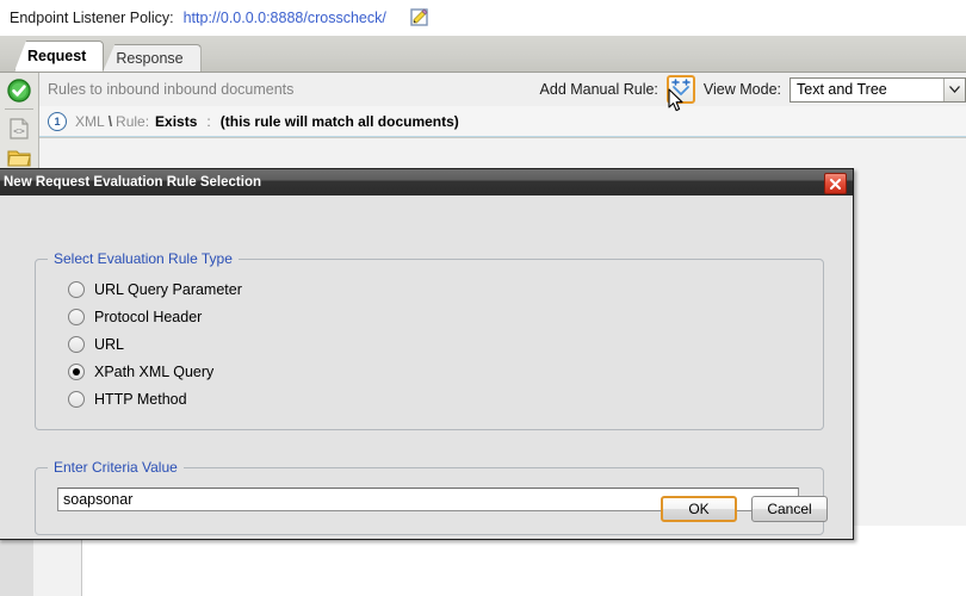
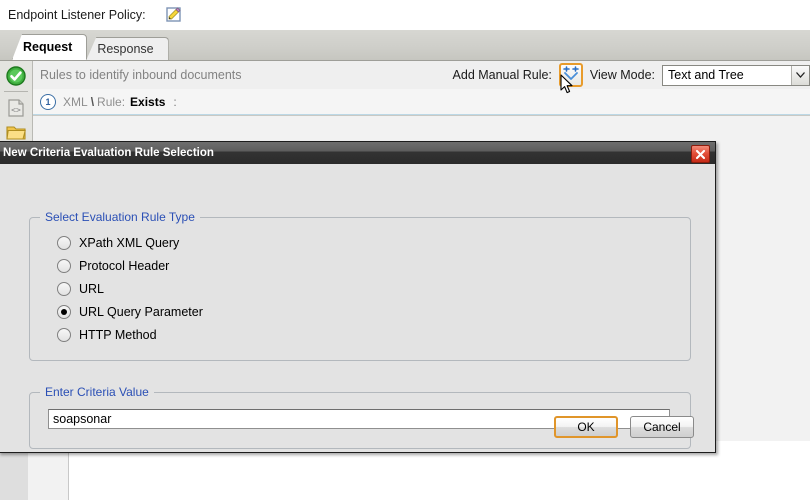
  Endpoint Listener Policy:
- http://0.0.0.0:8888/crosscheck/
  Request
  Response
  <>
- Rules to inbound inbound documents
+ Rules to identify inbound documents
  Add Manual Rule:
  View Mode:
  Text and Tree
  1
  XML
  \
  Rule:
  Exists
  :
- (this rule will match all documents)
- New Request Evaluation Rule Selection
+ New Criteria Evaluation Rule Selection
  Select Evaluation Rule Type
- URL Query Parameter
+ XPath XML Query
  Protocol Header
  URL
- XPath XML Query
+ URL Query Parameter
  HTTP Method
  Enter Criteria Value
  soapsonar
  OK
  Cancel
